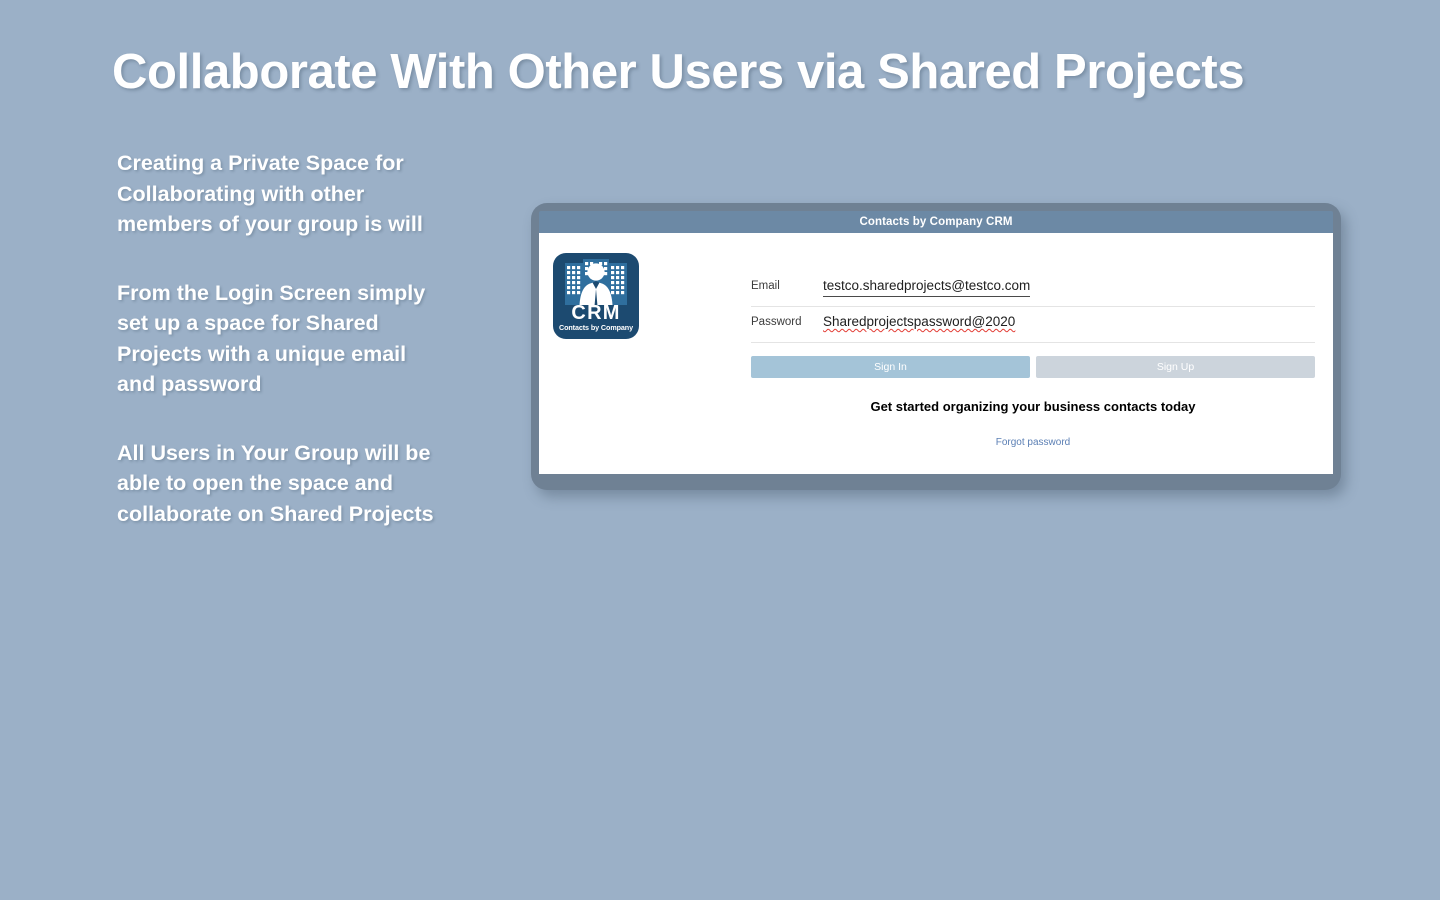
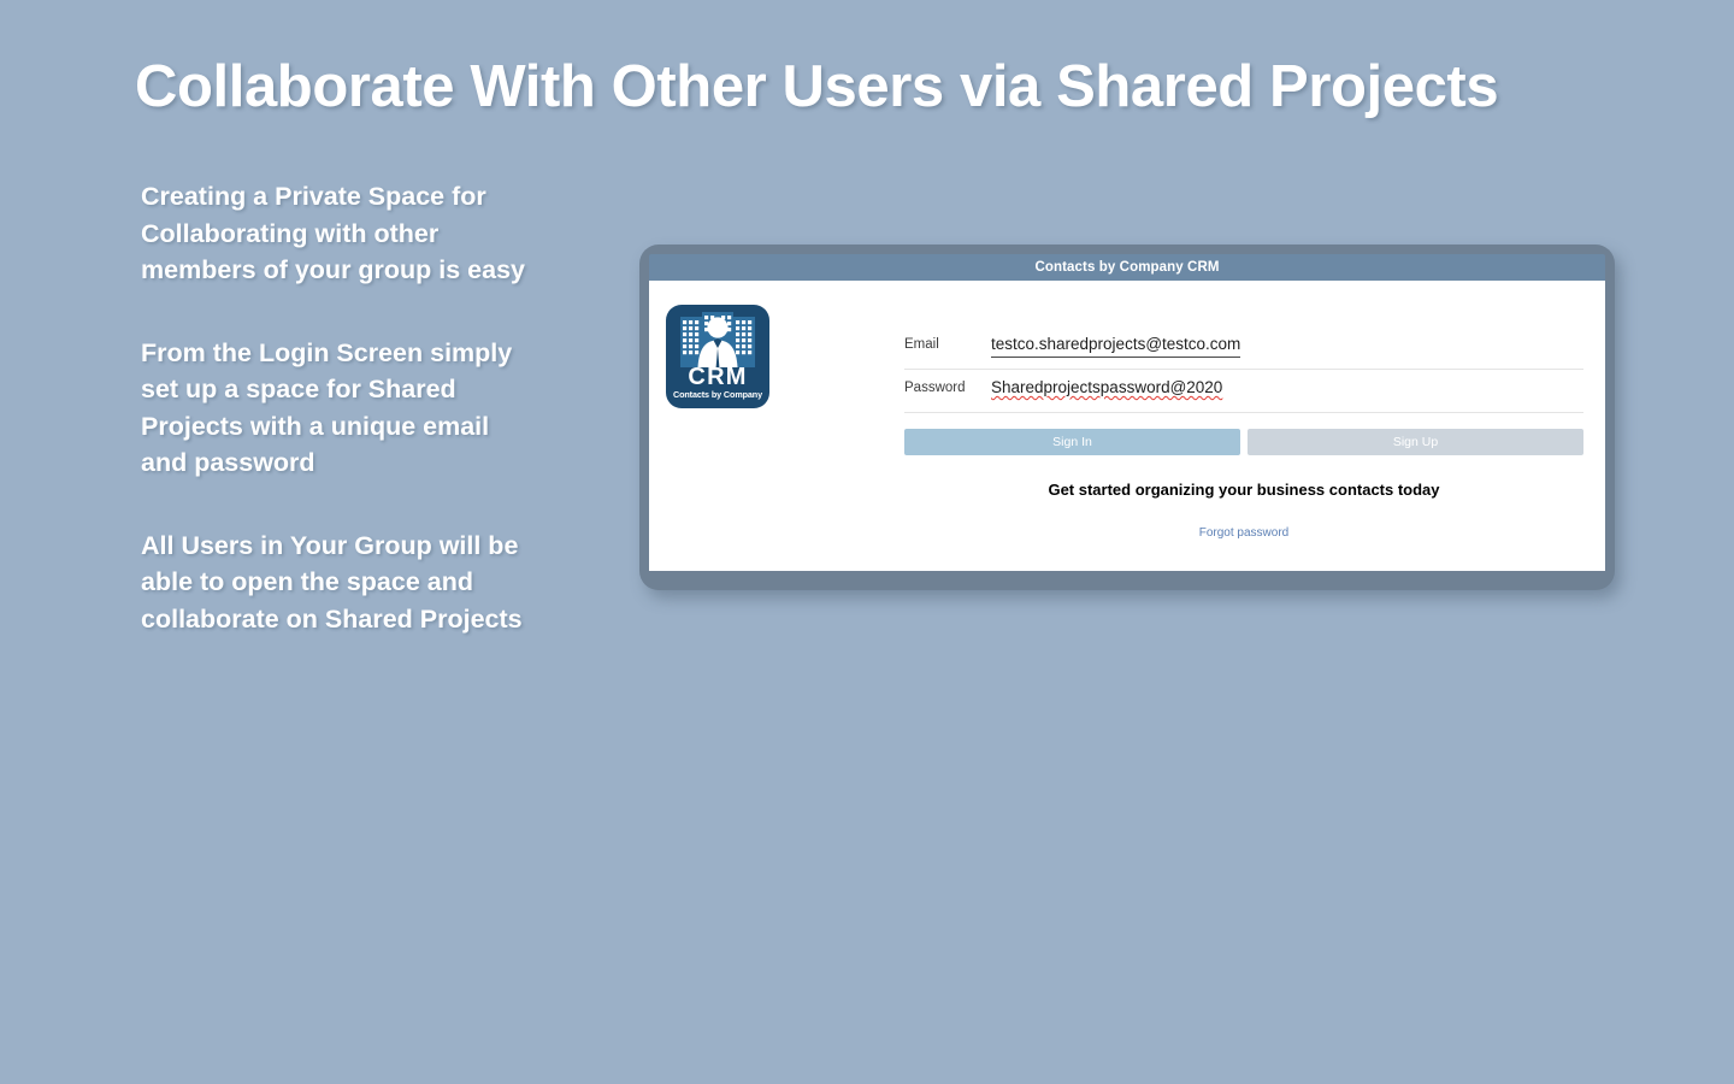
  Collaborate With Other Users via Shared Projects
- Creating a Private Space for Collaborating with other members of your group is will
+ Creating a Private Space for Collaborating with other members of your group is easy
  From the Login Screen simply set up a space for Shared Projects with a unique email and password
  All Users in Your Group will be able to open the space and collaborate on Shared Projects
  Contacts by Company CRM
  CRM
  Contacts by Company
  Email
  testco.sharedprojects@testco.com
  Password
  Sharedprojectspassword@2020
  Sign In
  Sign Up
  Get started organizing your business contacts today
  Forgot password
